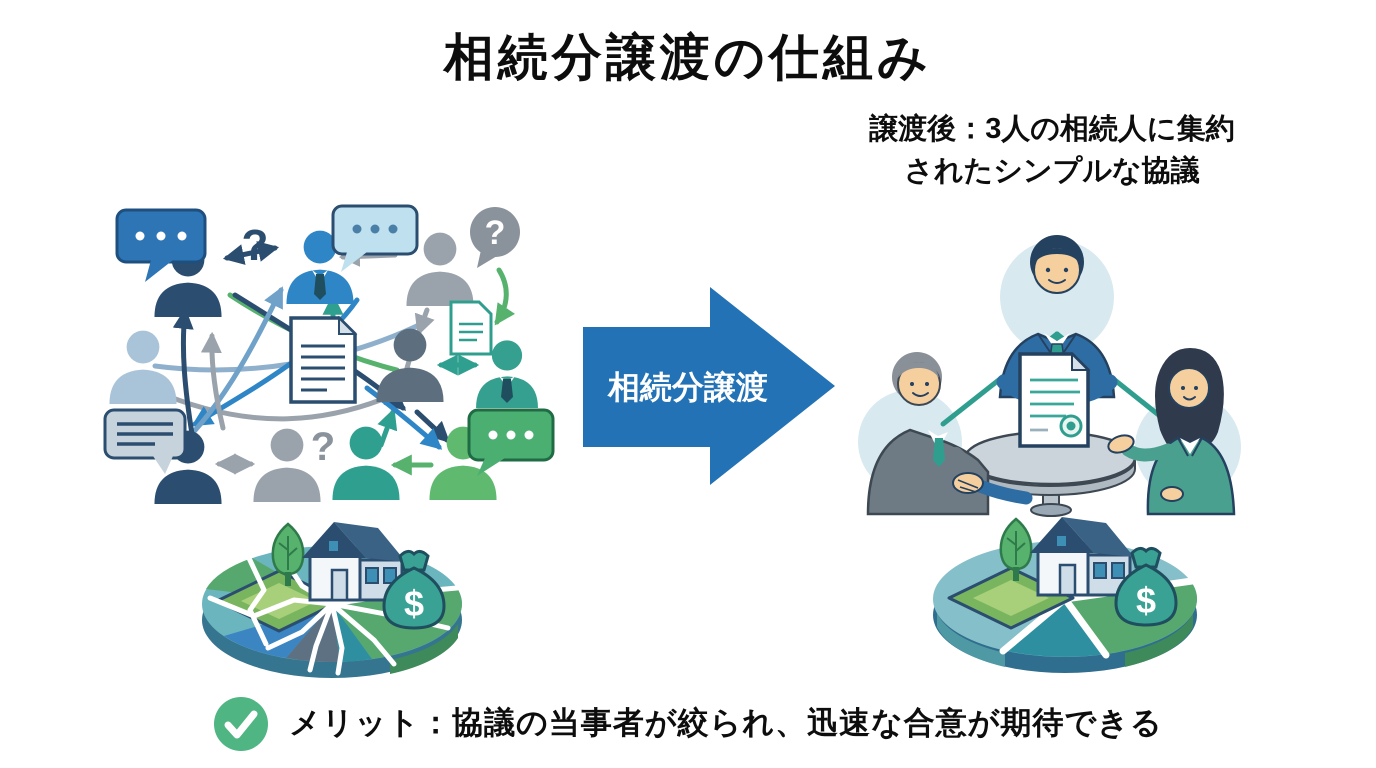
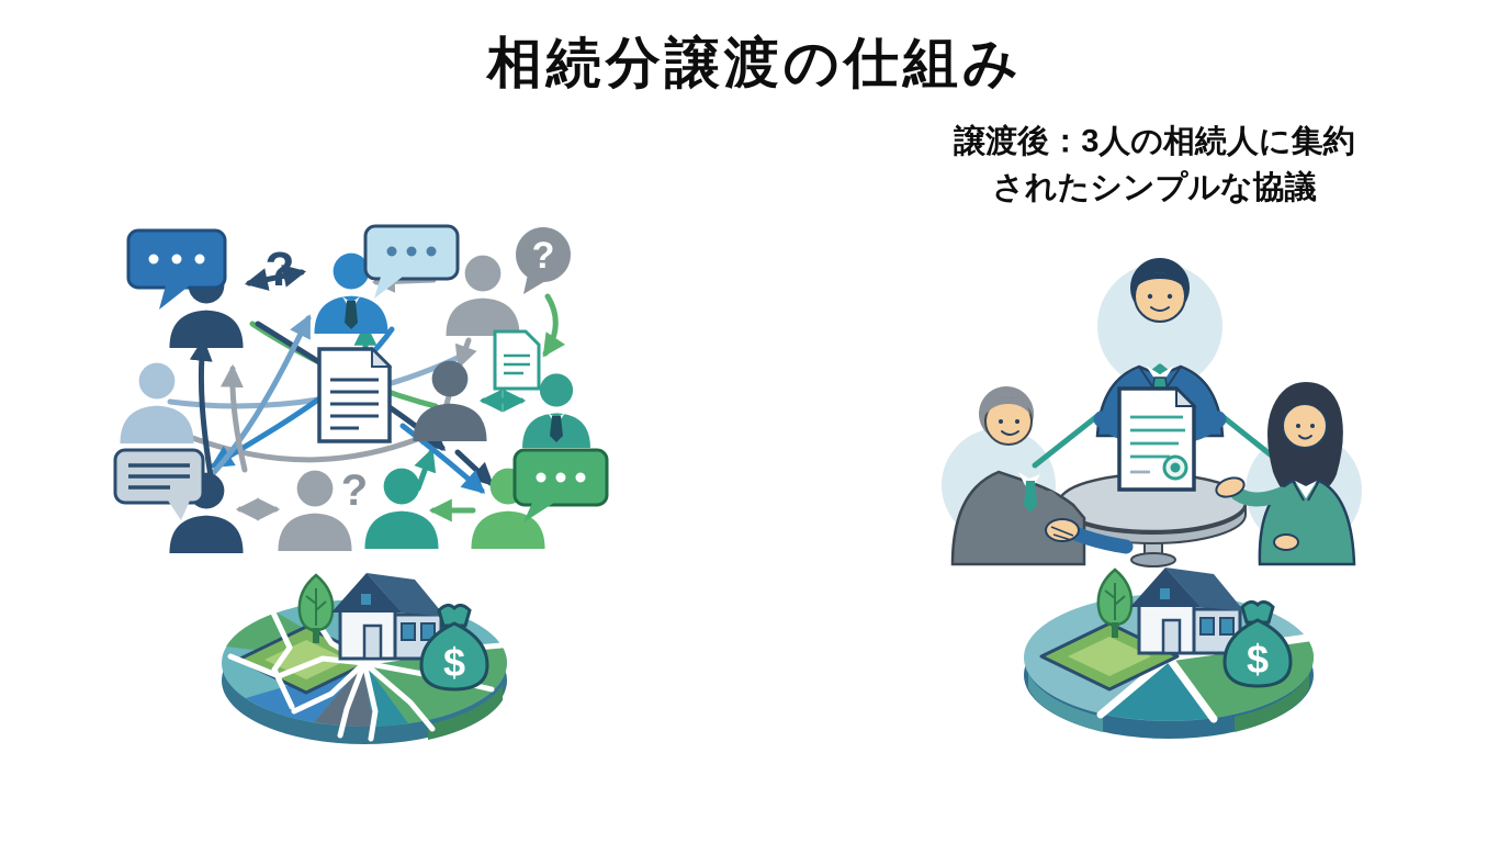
  相続分譲渡の仕組み
  譲渡後：3人の相続人に集約
  されたシンプルな協議
  ?
  ?
  ?
- 相続分譲渡
- メリット：協議の当事者が絞られ、迅速な合意が期待できる
